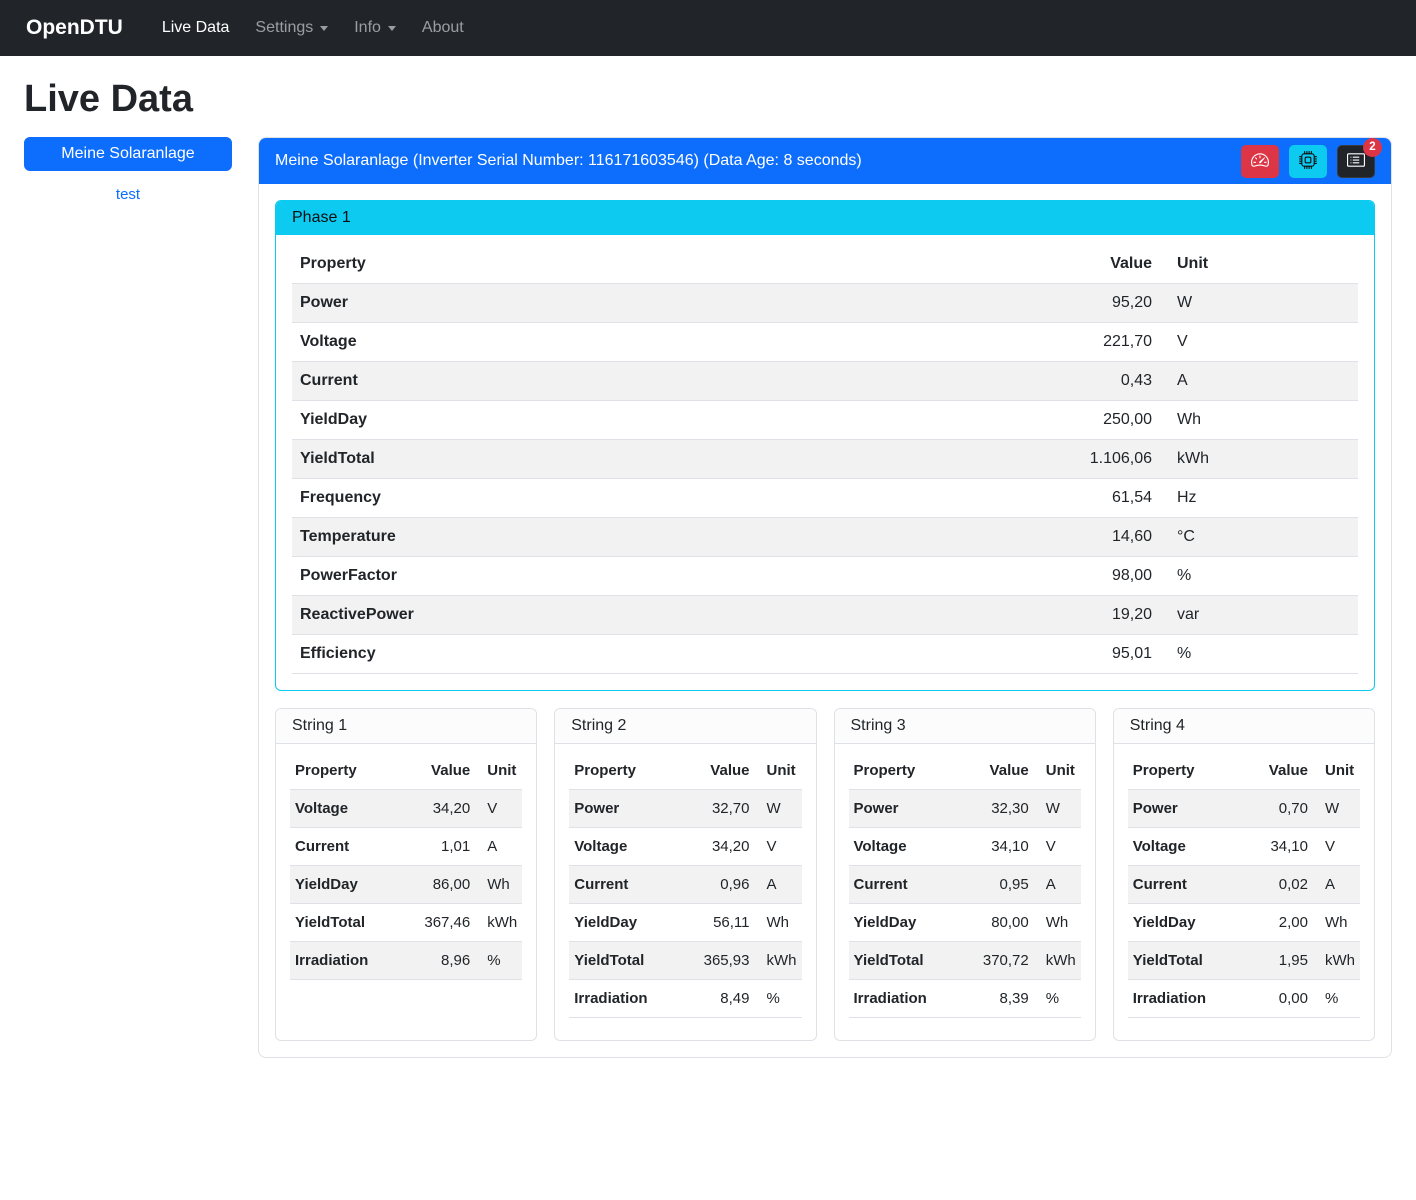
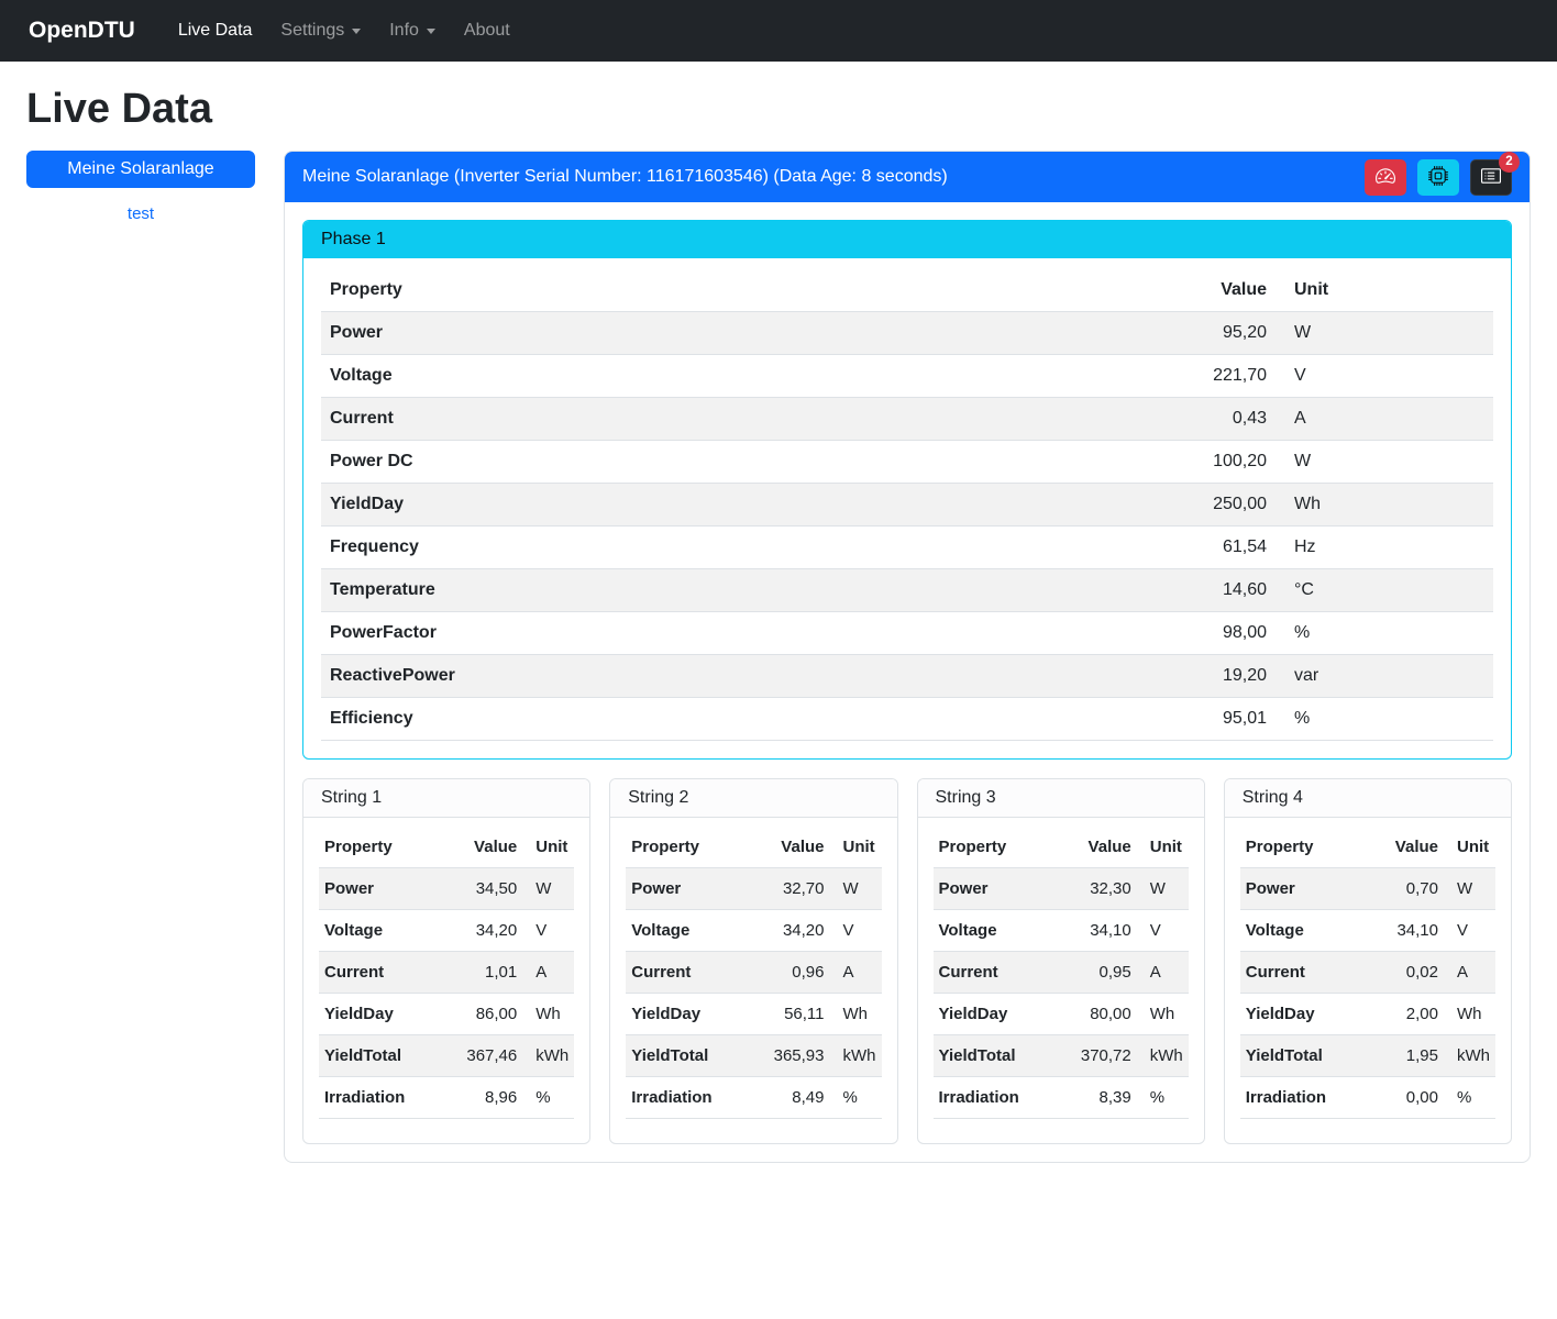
  OpenDTU
  Live Data
  Settings
  Info
  About
  Live Data
  Meine Solaranlage
  test
  Meine Solaranlage (Inverter Serial Number: 116171603546) (Data Age: 8 seconds)
  2
  Phase 1
  Property	Value	Unit
  Power	95,20	W
  Voltage	221,70	V
  Current	0,43	A
+ Power DC	100,20	W
  YieldDay	250,00	Wh
- YieldTotal	1.106,06	kWh
  Frequency	61,54	Hz
  Temperature	14,60	°C
  PowerFactor	98,00	%
  ReactivePower	19,20	var
  Efficiency	95,01	%
  String 1
  Property	Value	Unit
+ Power	34,50	W
  Voltage	34,20	V
  Current	1,01	A
  YieldDay	86,00	Wh
  YieldTotal	367,46	kWh
  Irradiation	8,96	%
  String 2
  Property	Value	Unit
  Power	32,70	W
  Voltage	34,20	V
  Current	0,96	A
  YieldDay	56,11	Wh
  YieldTotal	365,93	kWh
  Irradiation	8,49	%
  String 3
  Property	Value	Unit
  Power	32,30	W
  Voltage	34,10	V
  Current	0,95	A
  YieldDay	80,00	Wh
  YieldTotal	370,72	kWh
  Irradiation	8,39	%
  String 4
  Property	Value	Unit
  Power	0,70	W
  Voltage	34,10	V
  Current	0,02	A
  YieldDay	2,00	Wh
  YieldTotal	1,95	kWh
  Irradiation	0,00	%
